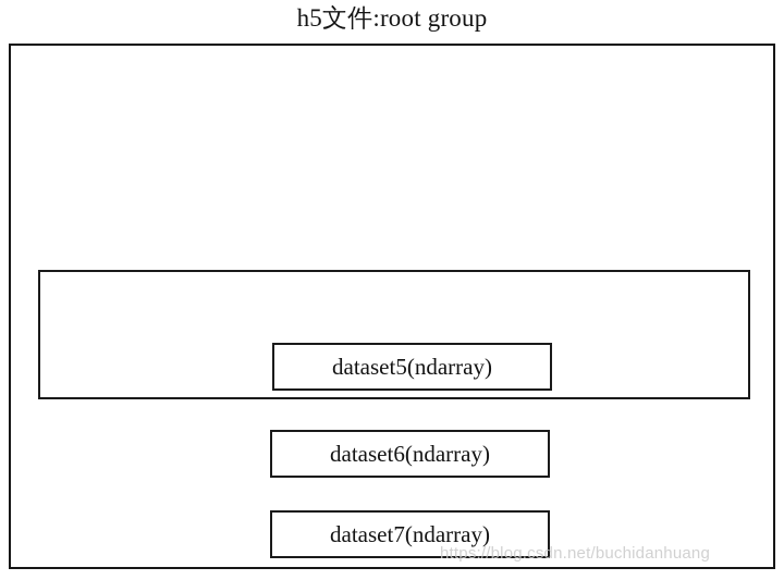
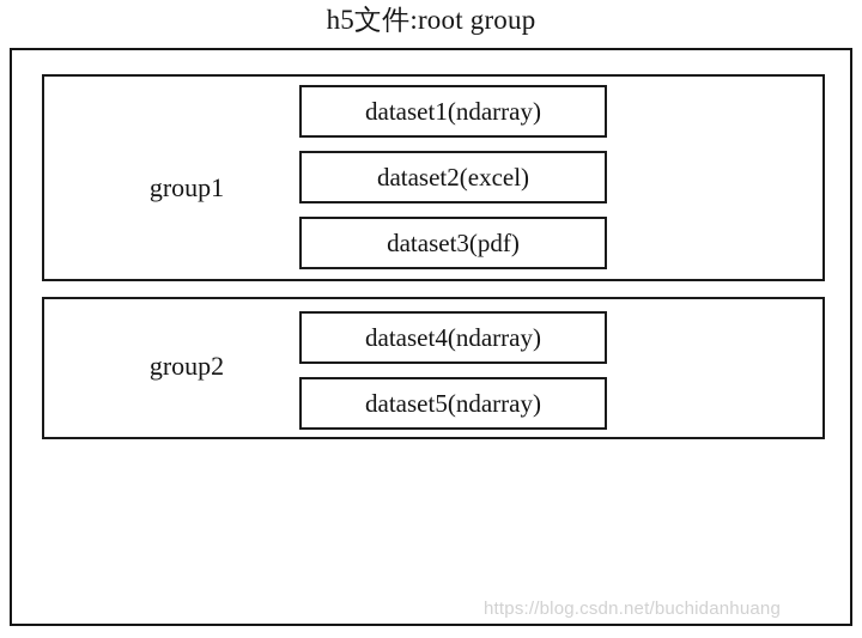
  h5文件:root group
+ group1
+ dataset1(ndarray)
+ dataset2(excel)
+ dataset3(pdf)
+ group2
+ dataset4(ndarray)
  dataset5(ndarray)
- dataset6(ndarray)
- dataset7(ndarray)
  https://blog.csdn.net/buchidanhuang
